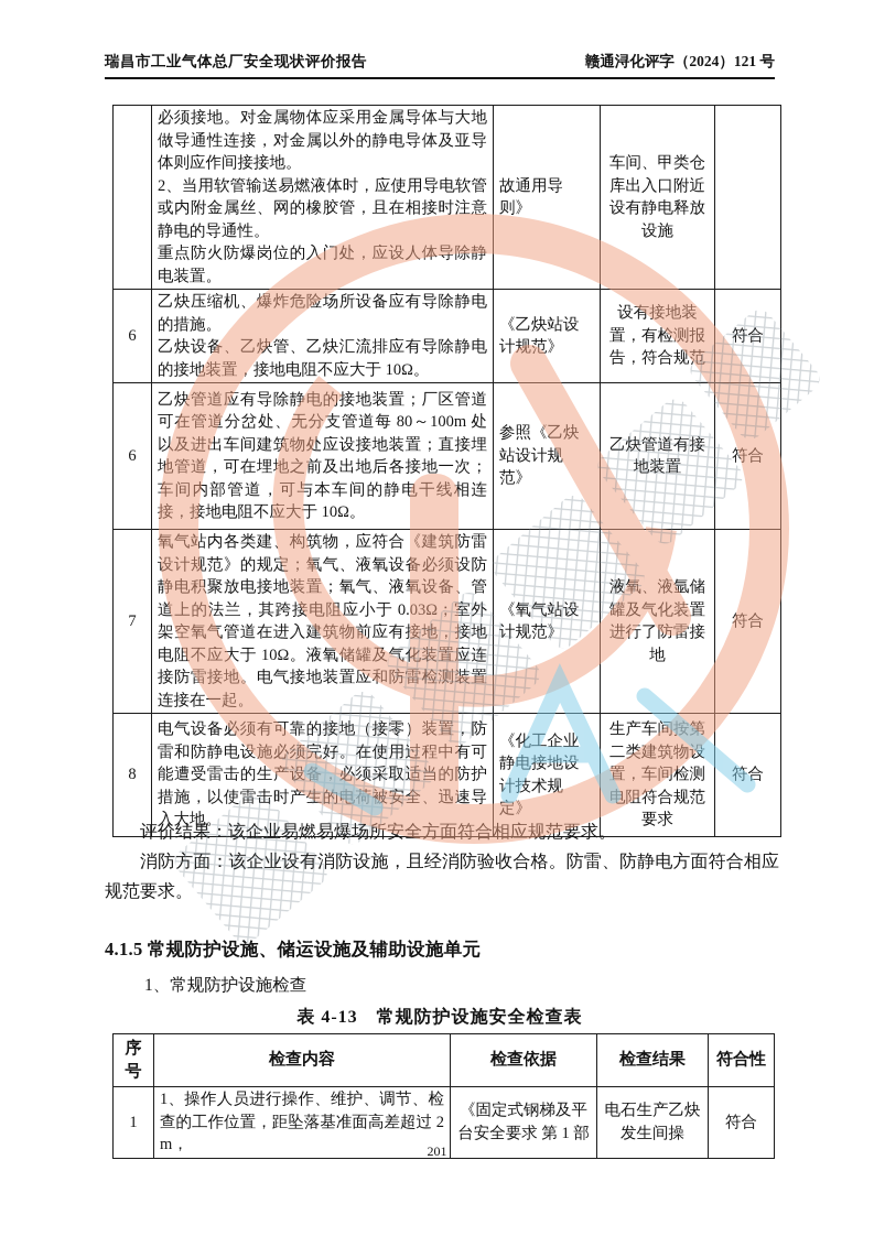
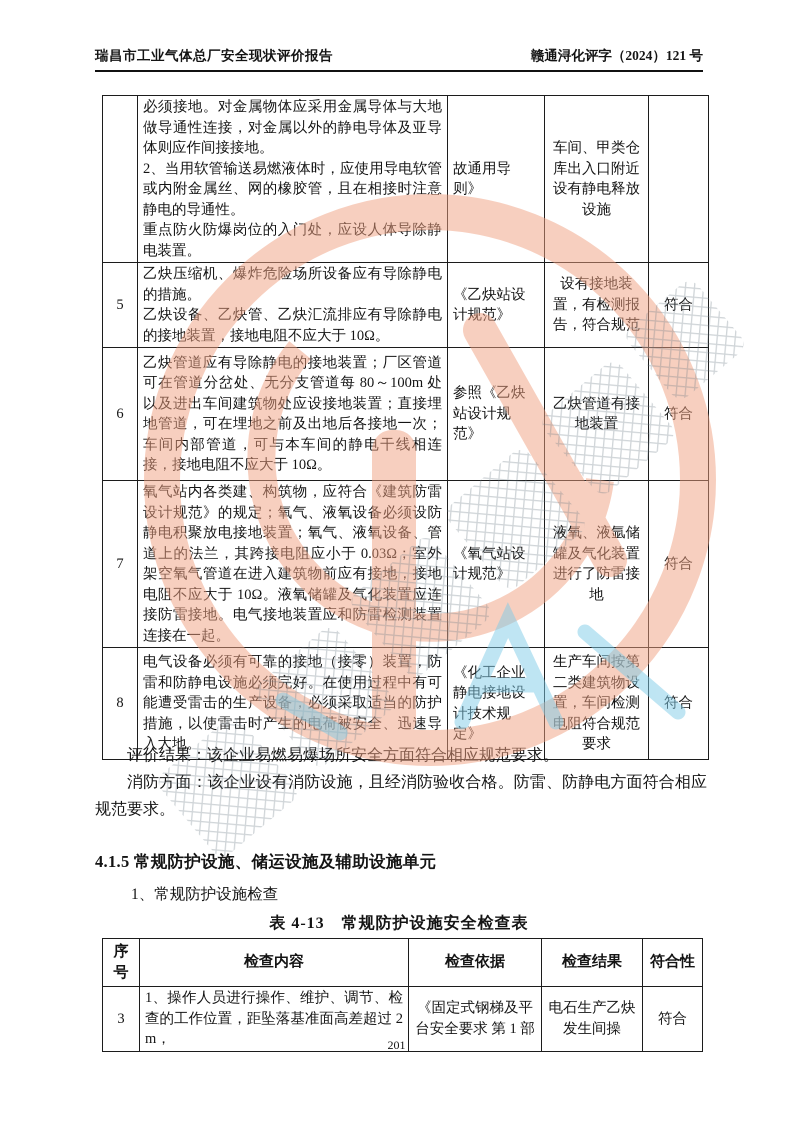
  瑞昌市工业气体总厂安全现状评价报告
  赣通浔化评字（2024）121 号
  	必须接地。对金属物体应采用金属导体与大地做导通性连接，对金属以外的静电导体及亚导体则应作间接接地。 2、当用软管输送易燃液体时，应使用导电软管或内附金属丝、网的橡胶管，且在相接时注意静电的导通性。 重点防火防爆岗位的入门处，应设人体导除静电装置。	故通用导则》	车间、甲类仓库出入口附近设有静电释放设施
- 6	乙炔压缩机、爆炸危险场所设备应有导除静电的措施。 乙炔设备、乙炔管、乙炔汇流排应有导除静电的接地装置，接地电阻不应大于 10Ω。	《乙炔站设计规范》	设有接地装置，有检测报告，符合规范	符合
+ 5	乙炔压缩机、爆炸危险场所设备应有导除静电的措施。 乙炔设备、乙炔管、乙炔汇流排应有导除静电的接地装置，接地电阻不应大于 10Ω。	《乙炔站设计规范》	设有接地装置，有检测报告，符合规范	符合
  6	乙炔管道应有导除静电的接地装置；厂区管道可在管道分岔处、无分支管道每 80～100m 处以及进出车间建筑物处应设接地装置；直接埋地管道，可在埋地之前及出地后各接地一次；车间内部管道，可与本车间的静电干线相连接，接地电阻不应大于 10Ω。	参照《乙炔站设计规范》	乙炔管道有接地装置	符合
  7	氧气站内各类建、构筑物，应符合《建筑防雷设计规范》的规定；氧气、液氧设备必须设防静电积聚放电接地装置；氧气、液氧设备、管道上的法兰，其跨接电阻应小于 0.03Ω；室外架空氧气管道在进入建筑物前应有接地，接地电阻不应大于 10Ω。液氧储罐及气化装置应连接防雷接地。电气接地装置应和防雷检测装置连接在一起。	《氧气站设计规范》	液氧、液氩储罐及气化装置进行了防雷接地	符合
  8	电气设备必须有可靠的接地（接零）装置，防雷和防静电设施必须完好。在使用过程中有可能遭受雷击的生产设备，必须采取适当的防护措施，以使雷击时产生的电荷被安全、迅速导入大地。	《化工企业静电接地设计技术规定》	生产车间按第二类建筑物设置，车间检测电阻符合规范要求	符合
  评价结果：该企业易燃易爆场所安全方面符合相应规范要求。
  消防方面：该企业设有消防设施，且经消防验收合格。防雷、防静电方面符合相应规范要求。
  4.1.5 常规防护设施、储运设施及辅助设施单元
  1、常规防护设施检查
  表 4-13 常规防护设施安全检查表
  序号	检查内容	检查依据	检查结果	符合性
- 1	1、操作人员进行操作、维护、调节、检查的工作位置，距坠落基准面高差超过 2m，	《固定式钢梯及平台安全要求 第 1 部	电石生产乙炔发生间操	符合
+ 3	1、操作人员进行操作、维护、调节、检查的工作位置，距坠落基准面高差超过 2m，	《固定式钢梯及平台安全要求 第 1 部	电石生产乙炔发生间操	符合
  201
